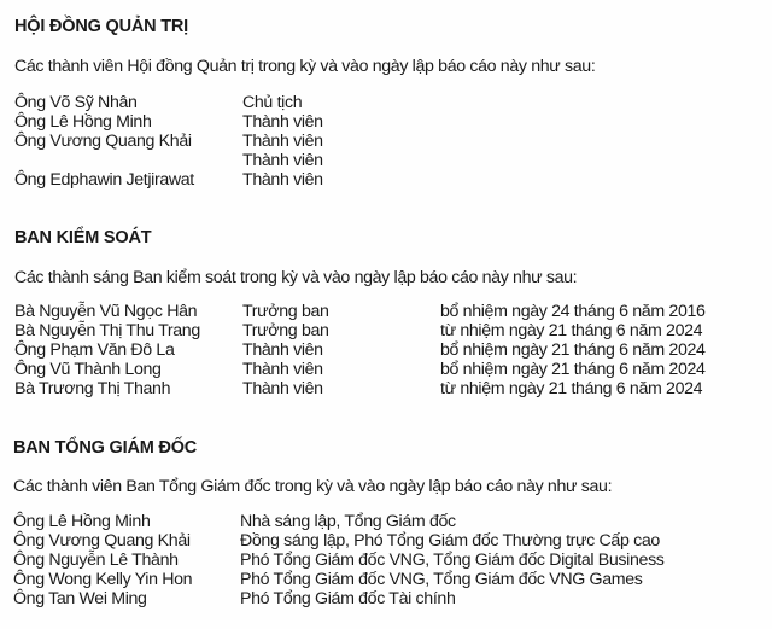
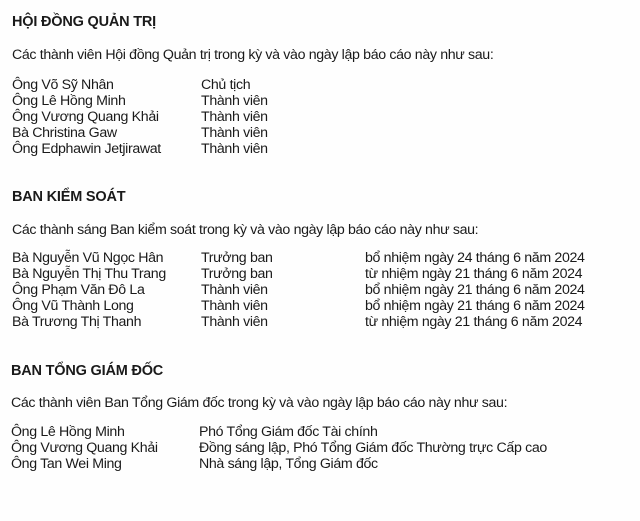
  HỘI ĐỒNG QUẢN TRỊ
  Các thành viên Hội đồng Quản trị trong kỳ và vào ngày lập báo cáo này như sau:
  Ông Võ Sỹ Nhân
  Chủ tịch
  Ông Lê Hồng Minh
  Thành viên
  Ông Vương Quang Khải
  Thành viên
+ Bà Christina Gaw
  Thành viên
  Ông Edphawin Jetjirawat
  Thành viên
  BAN KIỂM SOÁT
  Các thành sáng Ban kiểm soát trong kỳ và vào ngày lập báo cáo này như sau:
  Bà Nguyễn Vũ Ngọc Hân
  Trưởng ban
- bổ nhiệm ngày 24 tháng 6 năm 2016
+ bổ nhiệm ngày 24 tháng 6 năm 2024
  Bà Nguyễn Thị Thu Trang
  Trưởng ban
  từ nhiệm ngày 21 tháng 6 năm 2024
  Ông Phạm Văn Đô La
  Thành viên
  bổ nhiệm ngày 21 tháng 6 năm 2024
  Ông Vũ Thành Long
  Thành viên
  bổ nhiệm ngày 21 tháng 6 năm 2024
  Bà Trương Thị Thanh
  Thành viên
  từ nhiệm ngày 21 tháng 6 năm 2024
  BAN TỔNG GIÁM ĐỐC
  Các thành viên Ban Tổng Giám đốc trong kỳ và vào ngày lập báo cáo này như sau:
  Ông Lê Hồng Minh
- Nhà sáng lập, Tổng Giám đốc
+ Phó Tổng Giám đốc Tài chính
  Ông Vương Quang Khải
  Đồng sáng lập, Phó Tổng Giám đốc Thường trực Cấp cao
- Ông Nguyễn Lê Thành
- Phó Tổng Giám đốc VNG, Tổng Giám đốc Digital Business
- Ông Wong Kelly Yin Hon
- Phó Tổng Giám đốc VNG, Tổng Giám đốc VNG Games
  Ông Tan Wei Ming
- Phó Tổng Giám đốc Tài chính
+ Nhà sáng lập, Tổng Giám đốc
